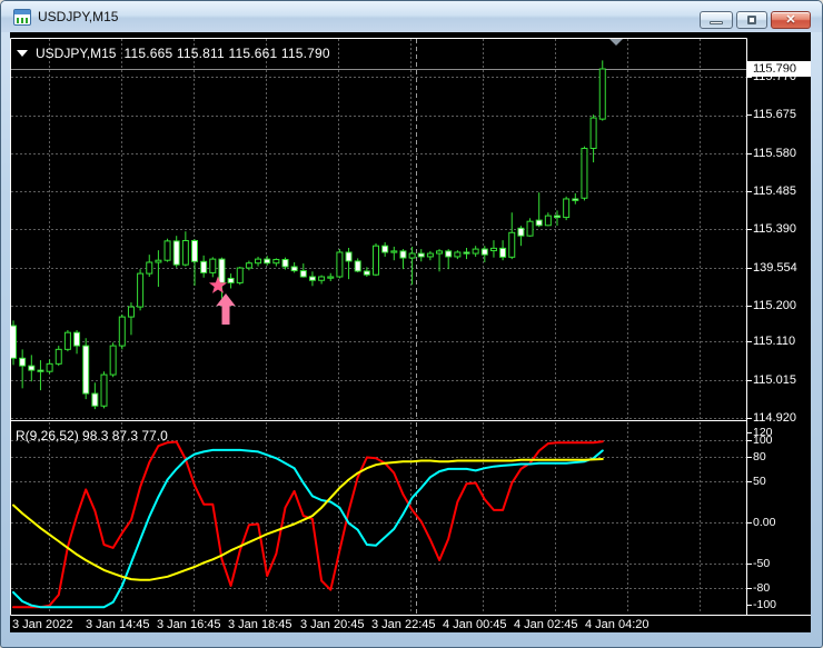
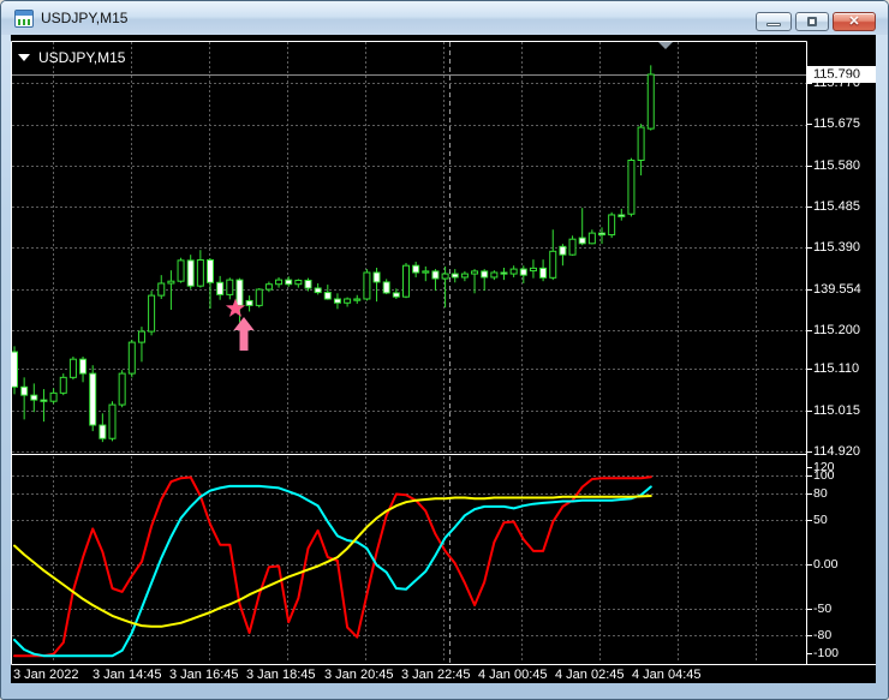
  USDJPY,M15
  ✕
  USDJPY,M15
- 115.665 115.811 115.661 115.790
- R(9,26,52) 98.3 87.3 77.0
  115.790
  115.770
  115.675
  115.580
  115.485
  115.390
  139.554
  115.200
  115.110
  115.015
  114.920
  120
  100
  80
  50
  0.00
  -50
  -80
  -100
  3 Jan 2022
  3 Jan 14:45
  3 Jan 16:45
  3 Jan 18:45
  3 Jan 20:45
  3 Jan 22:45
  4 Jan 00:45
  4 Jan 02:45
- 4 Jan 04:20
+ 4 Jan 04:45
